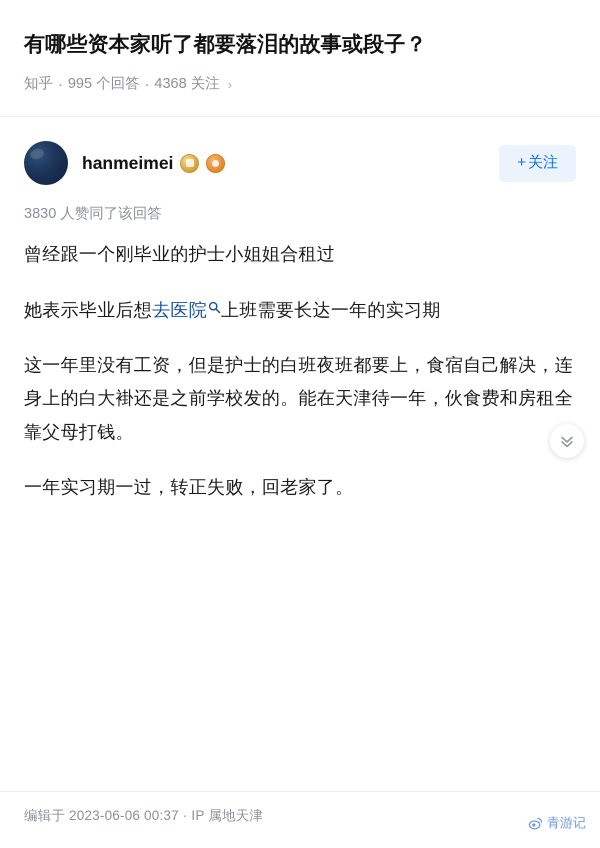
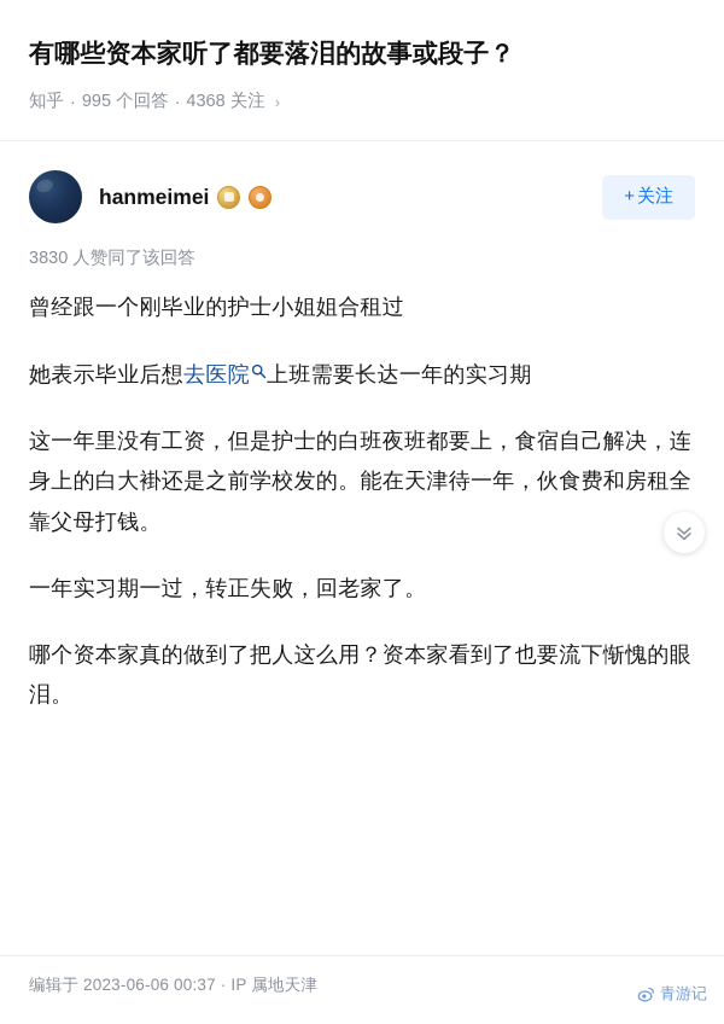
  有哪些资本家听了都要落泪的故事或段子？
  知乎
  ·
  995 个回答
  ·
  4368 关注
  ›
  hanmeimei
  +关注
  3830 人赞同了该回答
  曾经跟一个刚毕业的护士小姐姐合租过
  她表示毕业后想去医院 上班需要长达一年的实习期
  这一年里没有工资，但是护士的白班夜班都要上，食宿自己解决，连身上的白大褂还是之前学校发的。能在天津待一年，伙食费和房租全靠父母打钱。
  一年实习期一过，转正失败，回老家了。
+ 哪个资本家真的做到了把人这么用？资本家看到了也要流下惭愧的眼泪。
  编辑于 2023-06-06 00:37 · IP 属地天津
  青游记
